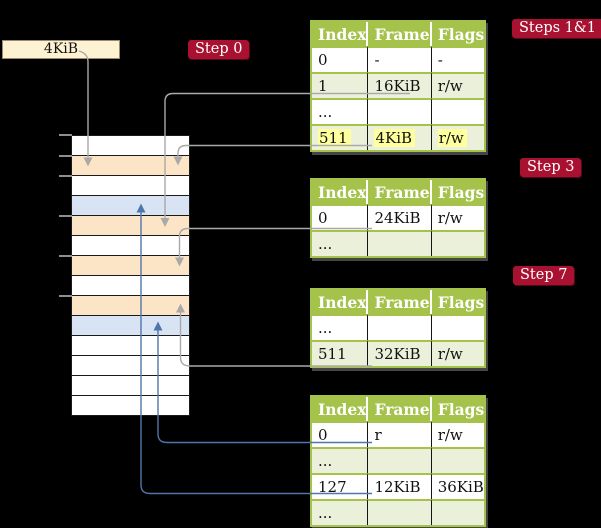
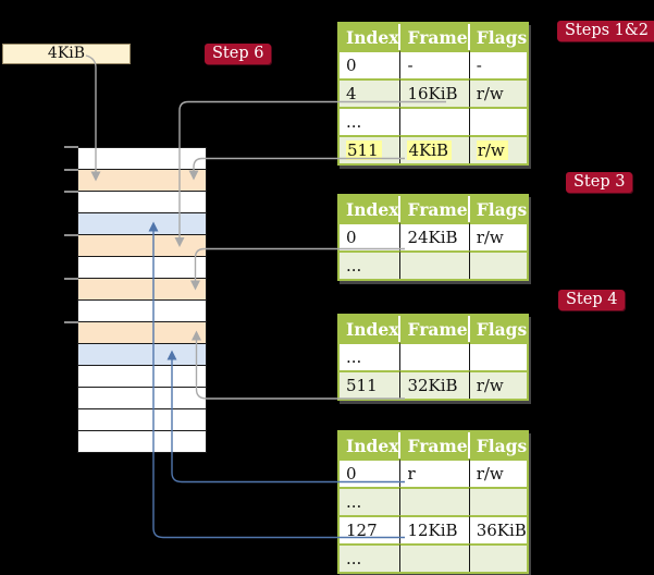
  4KiB
- Step 0
+ Step 6
- Steps 1&1
+ Steps 1&2
  Step 3
- Step 7
+ Step 4
  Index	Frame	Flags
  0	-	-
- 1	16KiB	r/w
+ 4	16KiB	r/w
  ...
  511	4KiB	r/w
  Index	Frame	Flags
  0	24KiB	r/w
  ...
  Index	Frame	Flags
  ...
  511	32KiB	r/w
  Index	Frame	Flags
  0	r	r/w
  ...
  127	12KiB	36KiB
  ...
